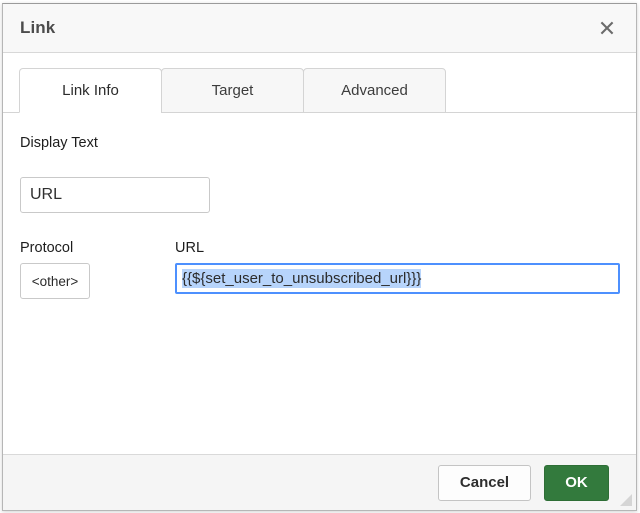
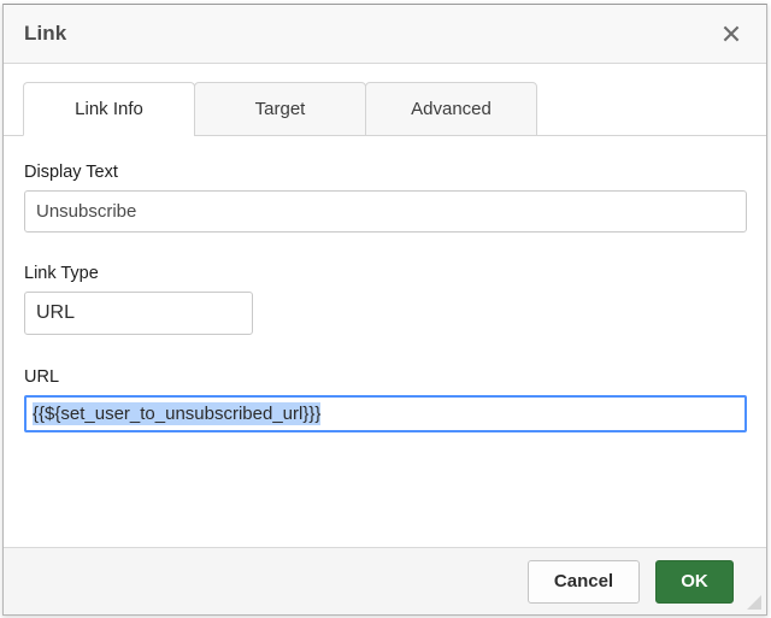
  Link
  Link Info
  Target
  Advanced
  Display Text
+ Unsubscribe
+ Link Type
  URL
- Protocol
- <other>
  URL
  {{${set_user_to_unsubscribed_url}}}
  Cancel
  OK
